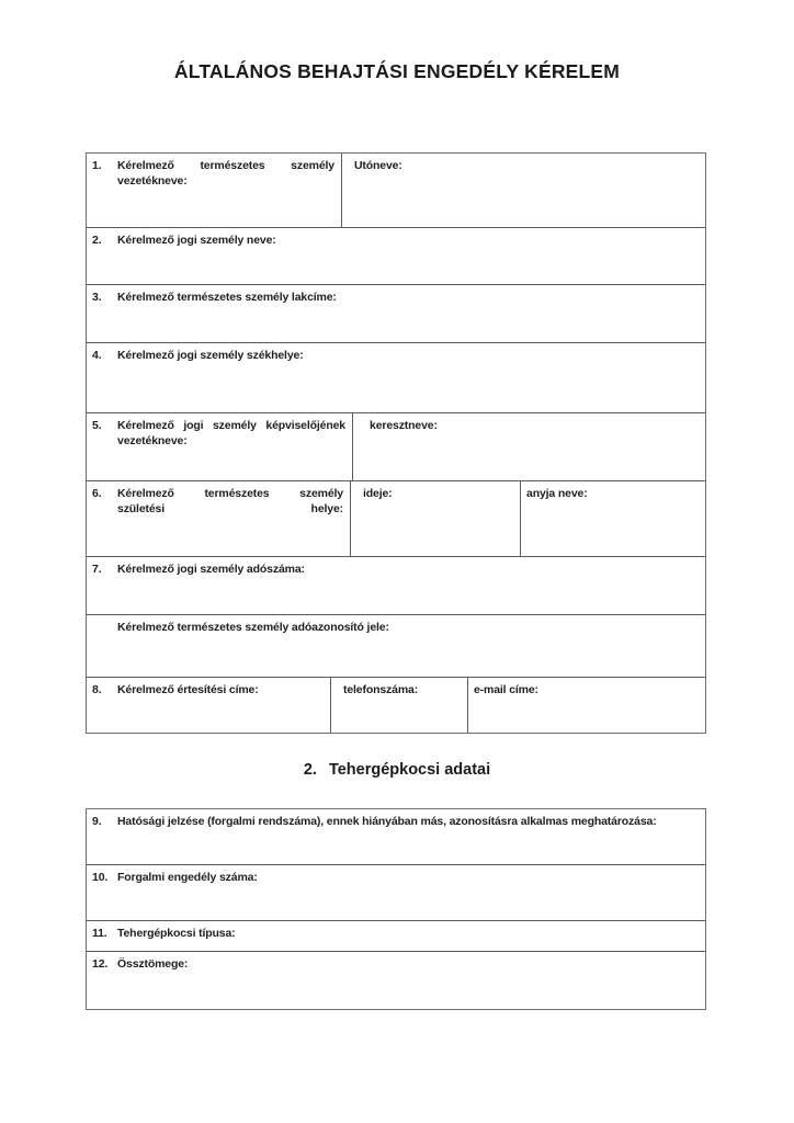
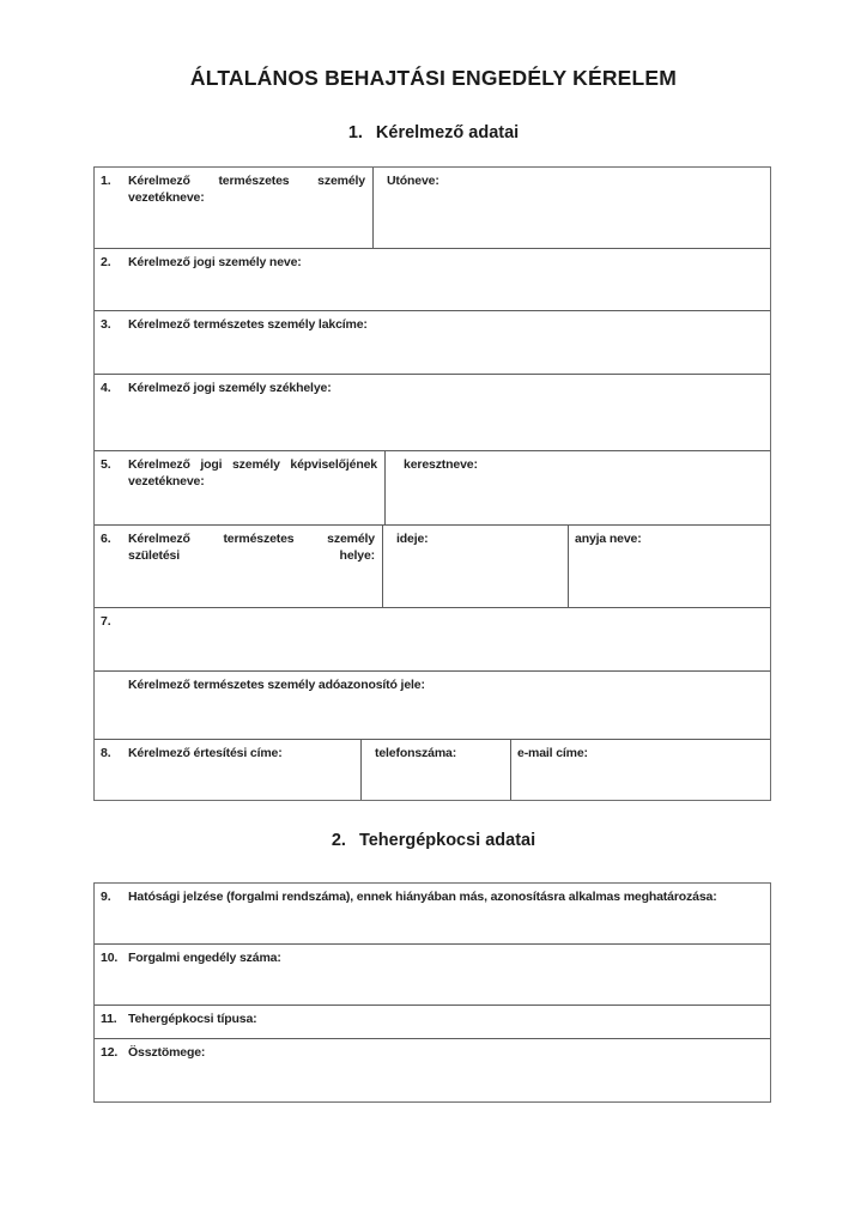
  ÁLTALÁNOS BEHAJTÁSI ENGEDÉLY KÉRELEM
+ 1. Kérelmező adatai
  1.
  Kérelmező természetes személy
  vezetékneve:
  Utóneve:
  2.
  Kérelmező jogi személy neve:
  3.
  Kérelmező természetes személy lakcíme:
  4.
  Kérelmező jogi személy székhelye:
  5.
  Kérelmező jogi személy képviselőjének
  vezetékneve:
  keresztneve:
  6.
  Kérelmező természetes személy
  születési helye:
  ideje:
  anyja neve:
  7.
- Kérelmező jogi személy adószáma:
  Kérelmező természetes személy adóazonosító jele:
  8.
  Kérelmező értesítési címe:
  telefonszáma:
  e-mail címe:
  2. Tehergépkocsi adatai
  9.
  Hatósági jelzése (forgalmi rendszáma), ennek hiányában más, azonosításra alkalmas meghatározása:
  10.
  Forgalmi engedély száma:
  11.
  Tehergépkocsi típusa:
  12.
  Össztömege:
